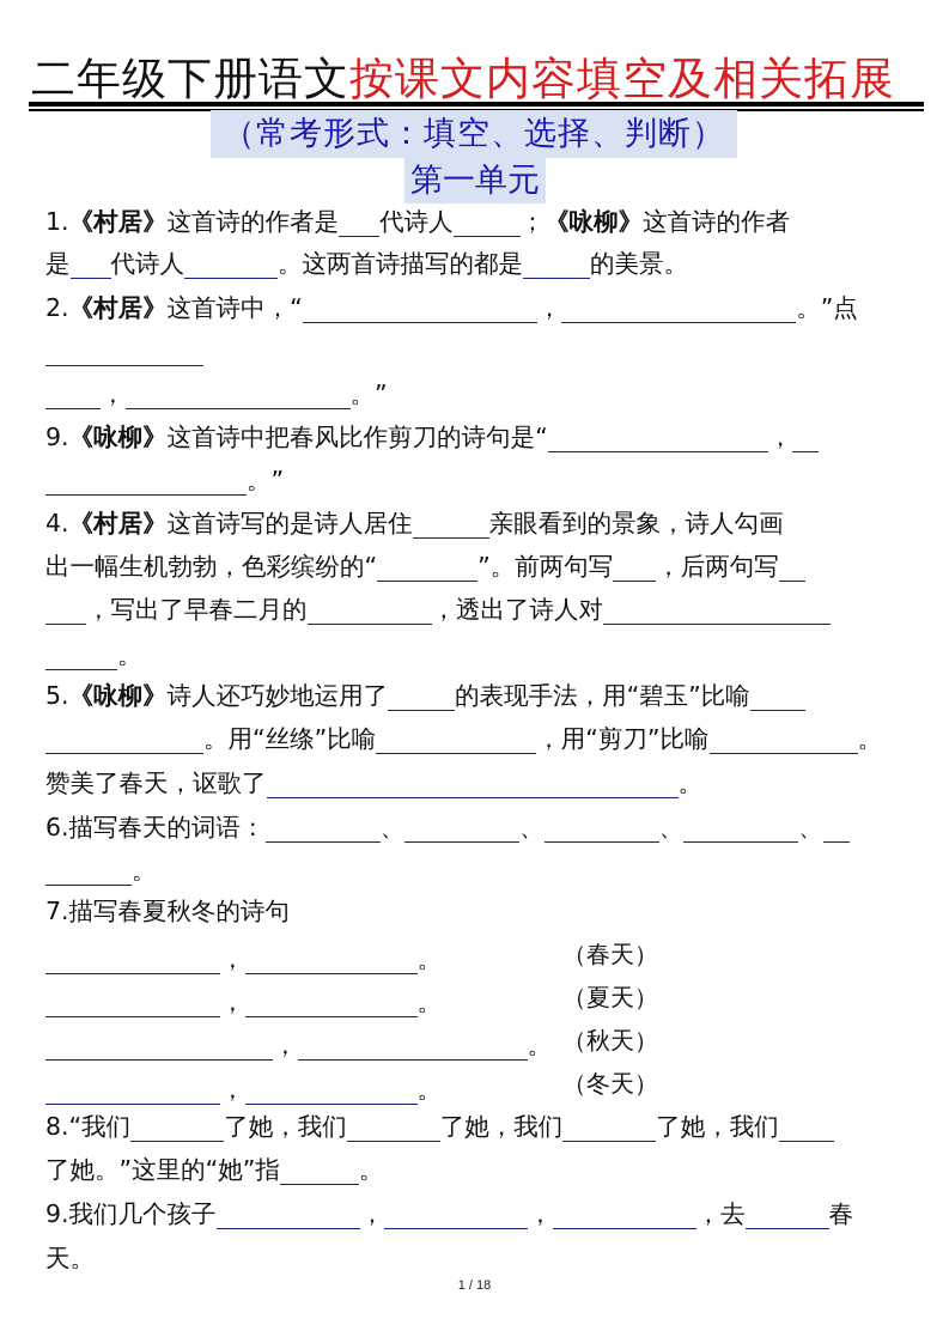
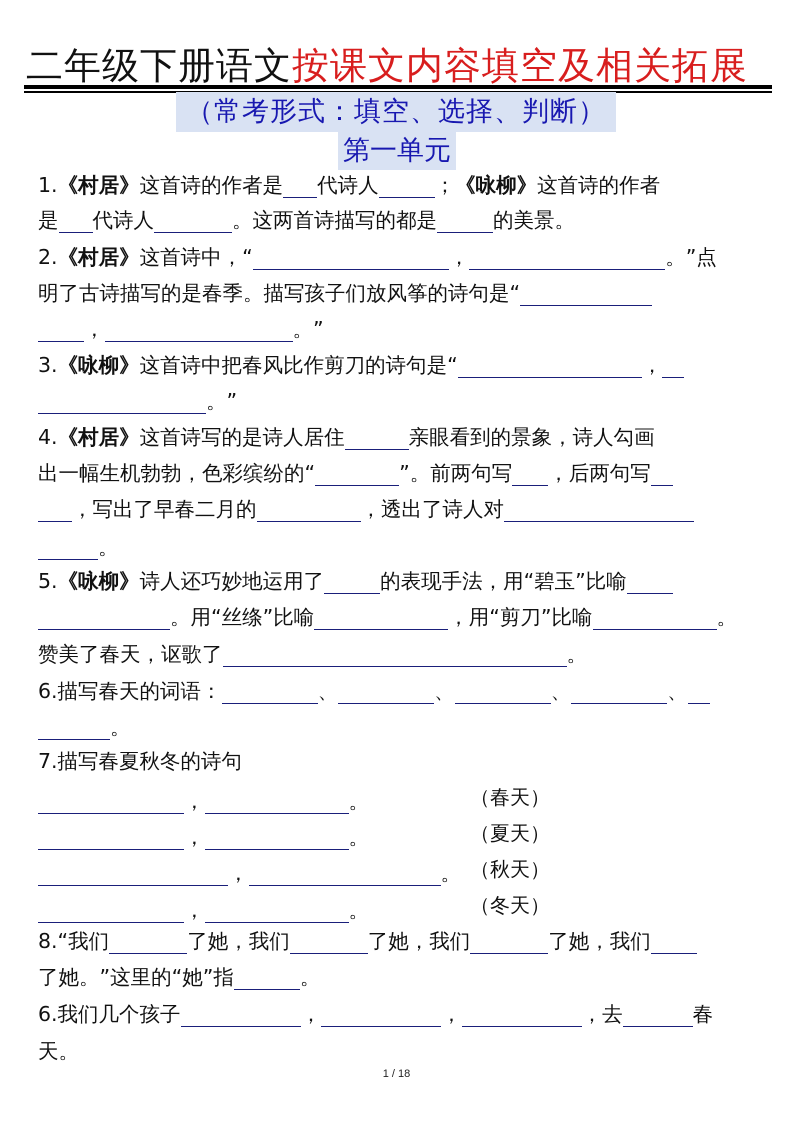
  二年级下册语文按课文内容填空及相关拓展
  （常考形式：填空、选择、判断）
  第一单元
  1.《村居》这首诗的作者是 代诗人 ；《咏柳》这首诗的作者
  是 代诗人 。这两首诗描写的都是 的美景。
  2.《村居》这首诗中，“ ， 。”点
+ 明了古诗描写的是春季。描写孩子们放风筝的诗句是“
  ， 。”
- 9.《咏柳》这首诗中把春风比作剪刀的诗句是“ ，
+ 3.《咏柳》这首诗中把春风比作剪刀的诗句是“ ，
  。”
  4.《村居》这首诗写的是诗人居住 亲眼看到的景象，诗人勾画
  出一幅生机勃勃，色彩缤纷的“ ”。前两句写 ，后两句写
  ，写出了早春二月的 ，透出了诗人对
  。
  5.《咏柳》诗人还巧妙地运用了 的表现手法，用“碧玉”比喻
  。用“丝绦”比喻 ，用“剪刀”比喻 。
  赞美了春天，讴歌了 。
  6.描写春天的词语： 、 、 、 、
  。
  7.描写春夏秋冬的诗句
  ， 。
  （春天）
  ， 。
  （夏天）
  ， 。
  （秋天）
  ， 。
  （冬天）
  8.“我们 了她，我们 了她，我们 了她，我们
  了她。”这里的“她”指 。
- 9.我们几个孩子 ， ， ，去 春
+ 6.我们几个孩子 ， ， ，去 春
  天。
  1 / 18
